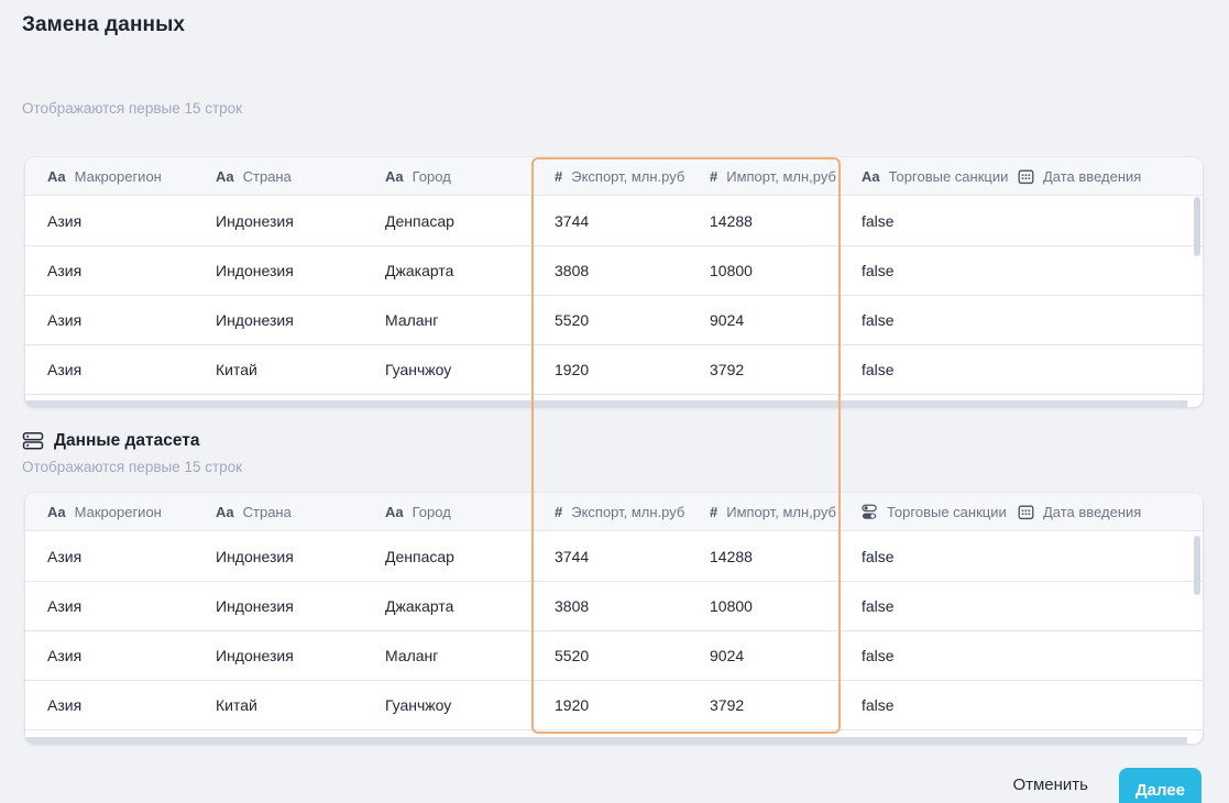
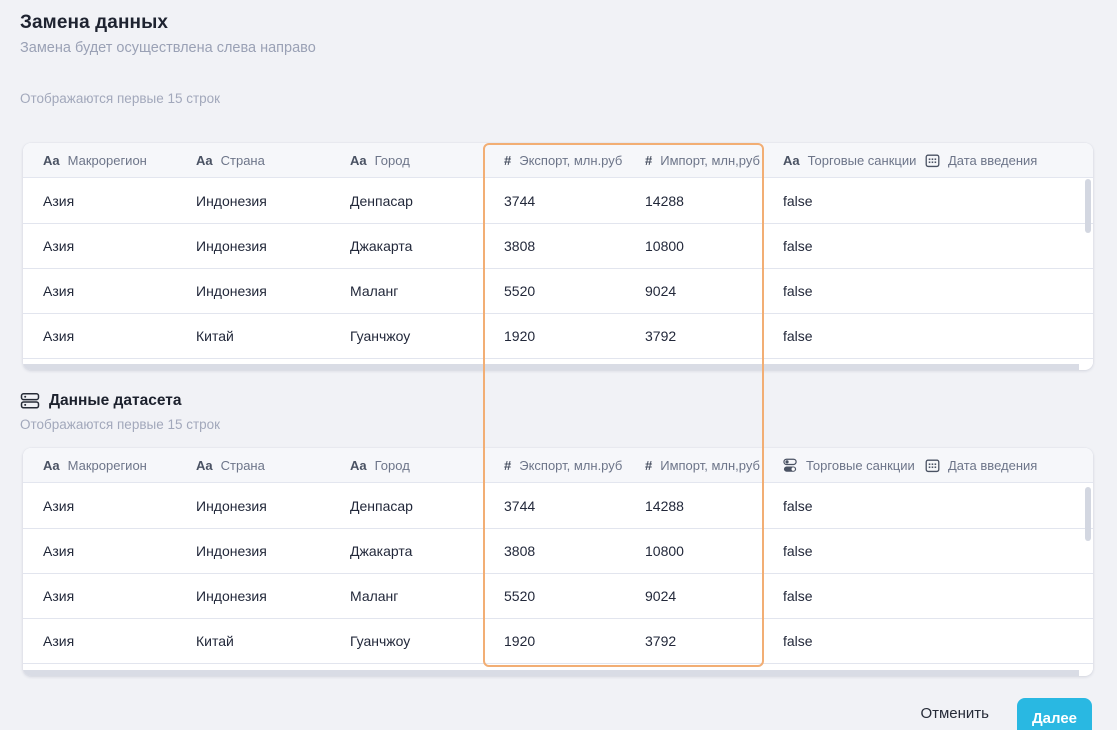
  Замена данных
+ Замена будет осуществлена слева направо
  Отображаются первые 15 строк
  Aa
  Макрорегион
  Aa
  Страна
  Aa
  Город
  #
  Экспорт, млн.руб
  #
  Импорт, млн,руб
  Aa
  Торговые санкции
  Дата введения
  Азия
  Индонезия
  Денпасар
  3744
  14288
  false
  Азия
  Индонезия
  Джакарта
  3808
  10800
  false
  Азия
  Индонезия
  Маланг
  5520
  9024
  false
  Азия
  Китай
  Гуанчжоу
  1920
  3792
  false
  Данные датасета
  Отображаются первые 15 строк
  Aa
  Макрорегион
  Aa
  Страна
  Aa
  Город
  #
  Экспорт, млн.руб
  #
  Импорт, млн,руб
  Торговые санкции
  Дата введения
  Азия
  Индонезия
  Денпасар
  3744
  14288
  false
  Азия
  Индонезия
  Джакарта
  3808
  10800
  false
  Азия
  Индонезия
  Маланг
  5520
  9024
  false
  Азия
  Китай
  Гуанчжоу
  1920
  3792
  false
  Отменить
  Далее
